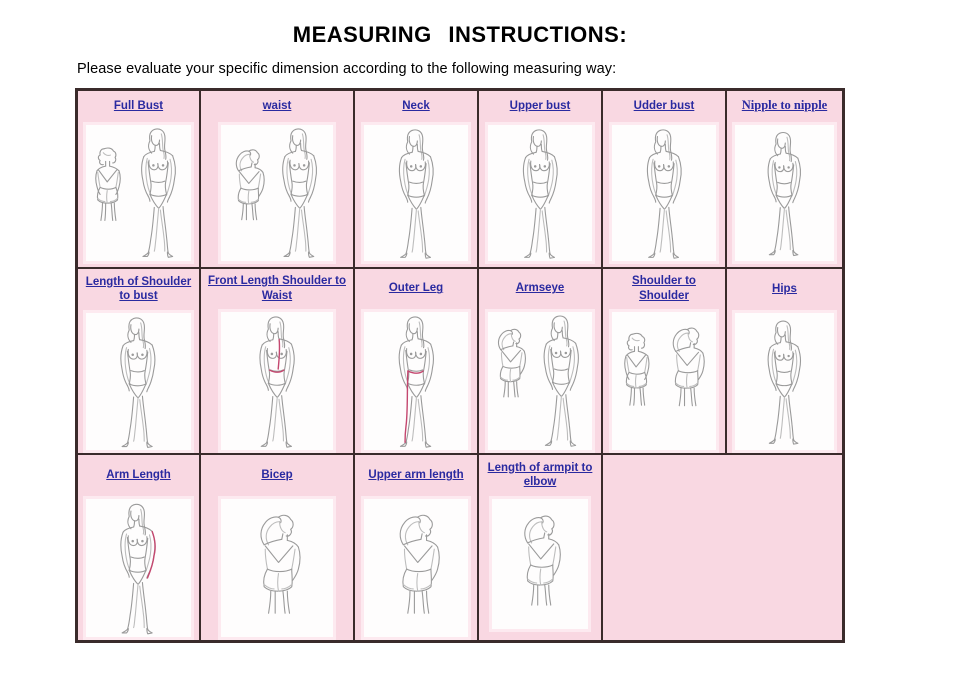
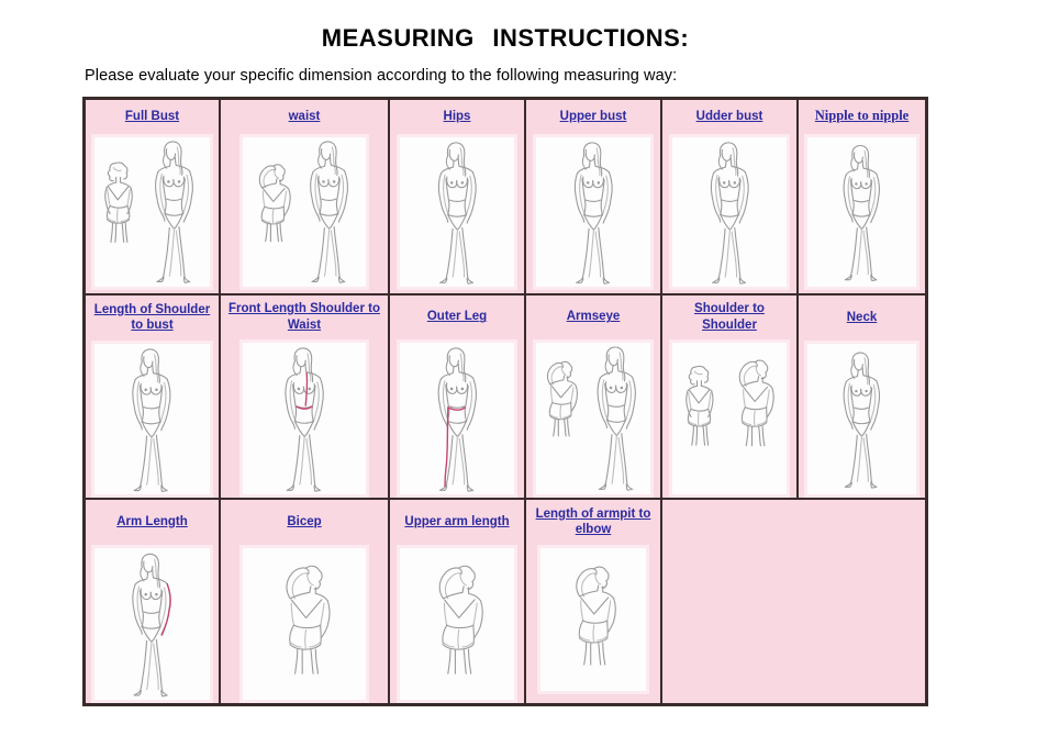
  MEASURING INSTRUCTIONS:
  Please evaluate your specific dimension according to the following measuring way:
  Full Bust
  waist
- Neck
+ Hips
  Upper bust
  Udder bust
  Nipple to nipple
  Length of Shoulder to bust
  Front Length Shoulder to Waist
  Outer Leg
  Armseye
  Shoulder to Shoulder
- Hips
+ Neck
  Arm Length
  Bicep
  Upper arm length
  Length of armpit to elbow
